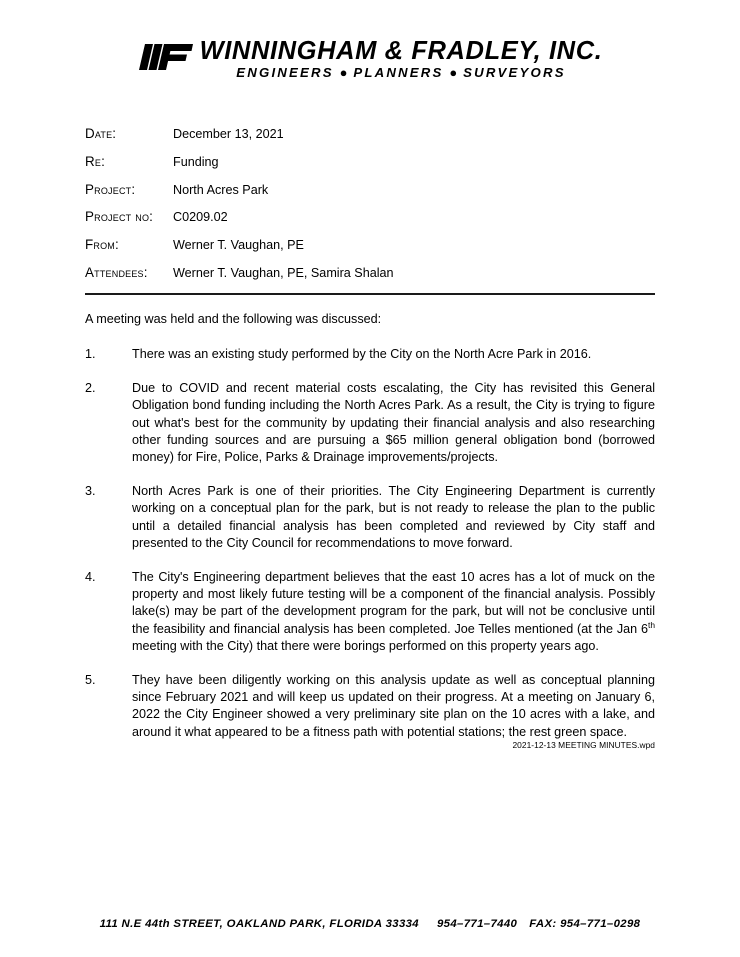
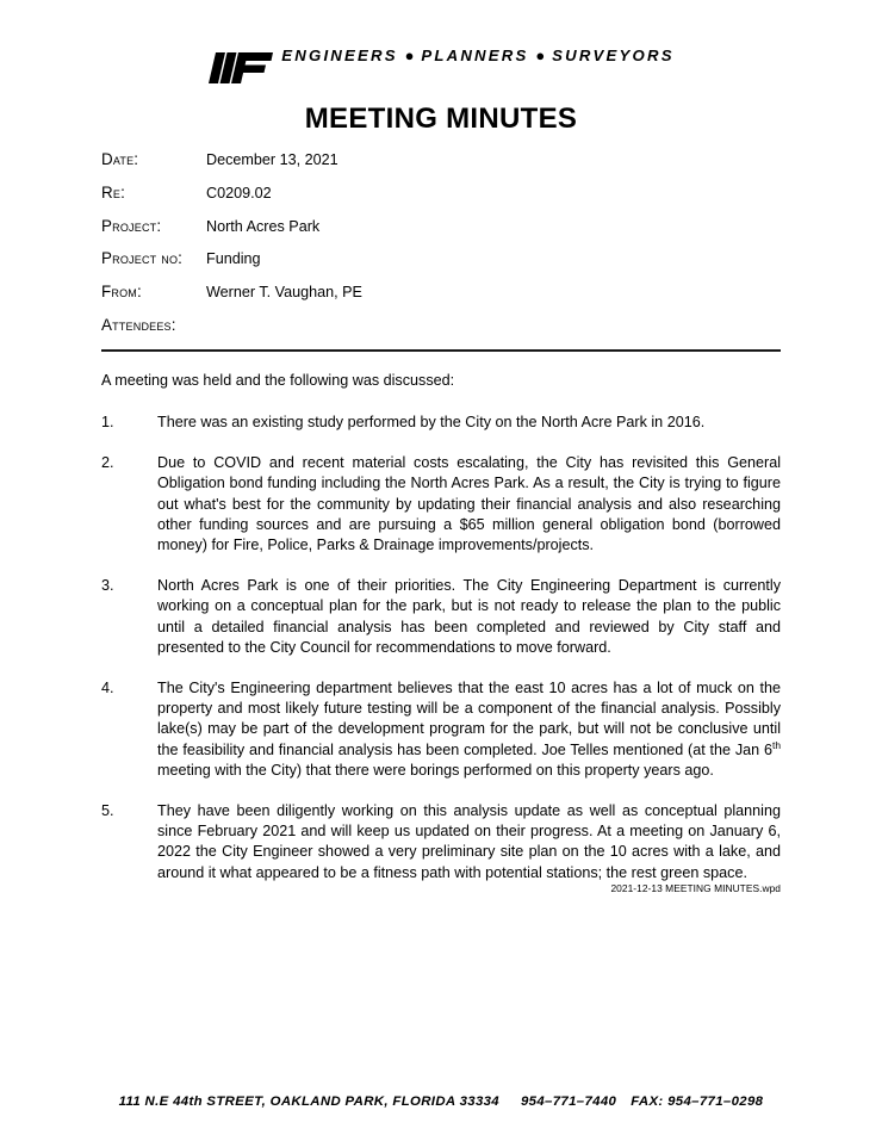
- WINNINGHAM & FRADLEY, INC.
  ENGINEERS ● PLANNERS ● SURVEYORS
+ MEETING MINUTES
  date:
  December 13, 2021
  re:
- Funding
+ C0209.02
  project:
  North Acres Park
  project no:
- C0209.02
+ Funding
  from:
  Werner T. Vaughan, PE
  attendees:
- Werner T. Vaughan, PE, Samira Shalan
  A meeting was held and the following was discussed:
  1.
  There was an existing study performed by the City on the North Acre Park in 2016.
  2.
  Due to COVID and recent material costs escalating, the City has revisited this General Obligation bond funding including the North Acres Park. As a result, the City is trying to figure out what's best for the community by updating their financial analysis and also researching other funding sources and are pursuing a $65 million general obligation bond (borrowed money) for Fire, Police, Parks & Drainage improvements/projects.
  3.
  North Acres Park is one of their priorities. The City Engineering Department is currently working on a conceptual plan for the park, but is not ready to release the plan to the public until a detailed financial analysis has been completed and reviewed by City staff and presented to the City Council for recommendations to move forward.
  4.
  The City's Engineering department believes that the east 10 acres has a lot of muck on the property and most likely future testing will be a component of the financial analysis. Possibly lake(s) may be part of the development program for the park, but will not be conclusive until the feasibility and financial analysis has been completed. Joe Telles mentioned (at the Jan 6th meeting with the City) that there were borings performed on this property years ago.
  5.
  They have been diligently working on this analysis update as well as conceptual planning since February 2021 and will keep us updated on their progress. At a meeting on January 6, 2022 the City Engineer showed a very preliminary site plan on the 10 acres with a lake, and around it what appeared to be a fitness path with potential stations; the rest green space.
  2021-12-13 MEETING MINUTES.wpd
  111 N.E 44th STREET, OAKLAND PARK, FLORIDA 33334 954–771–7440 FAX: 954–771–0298
